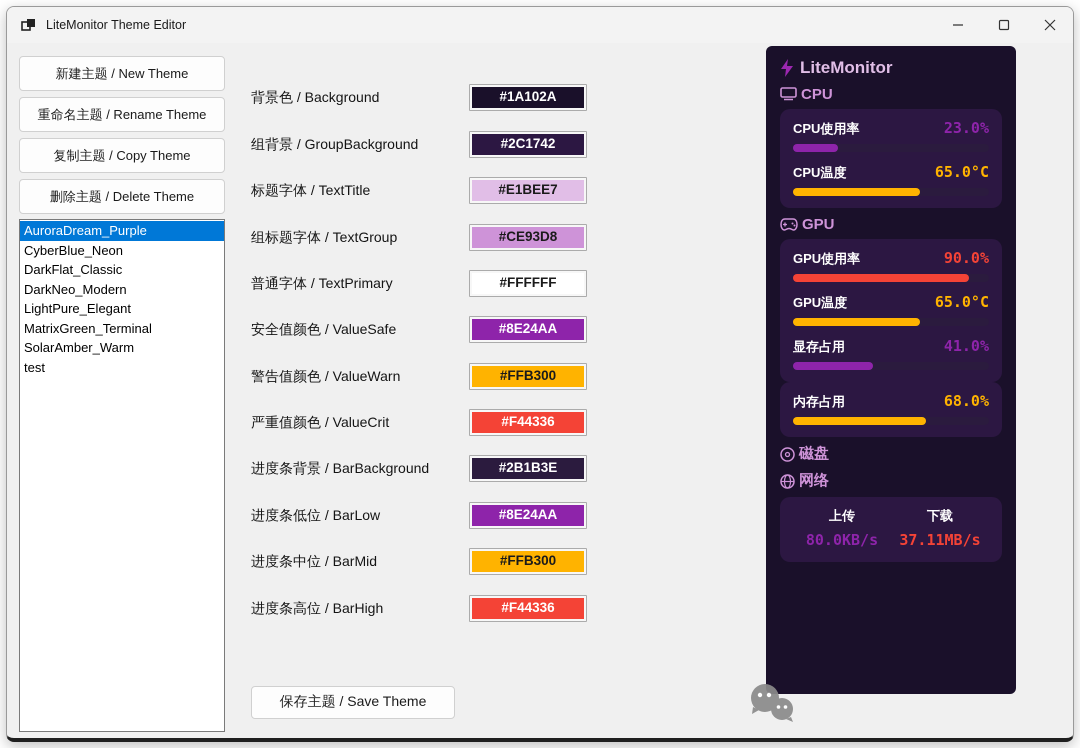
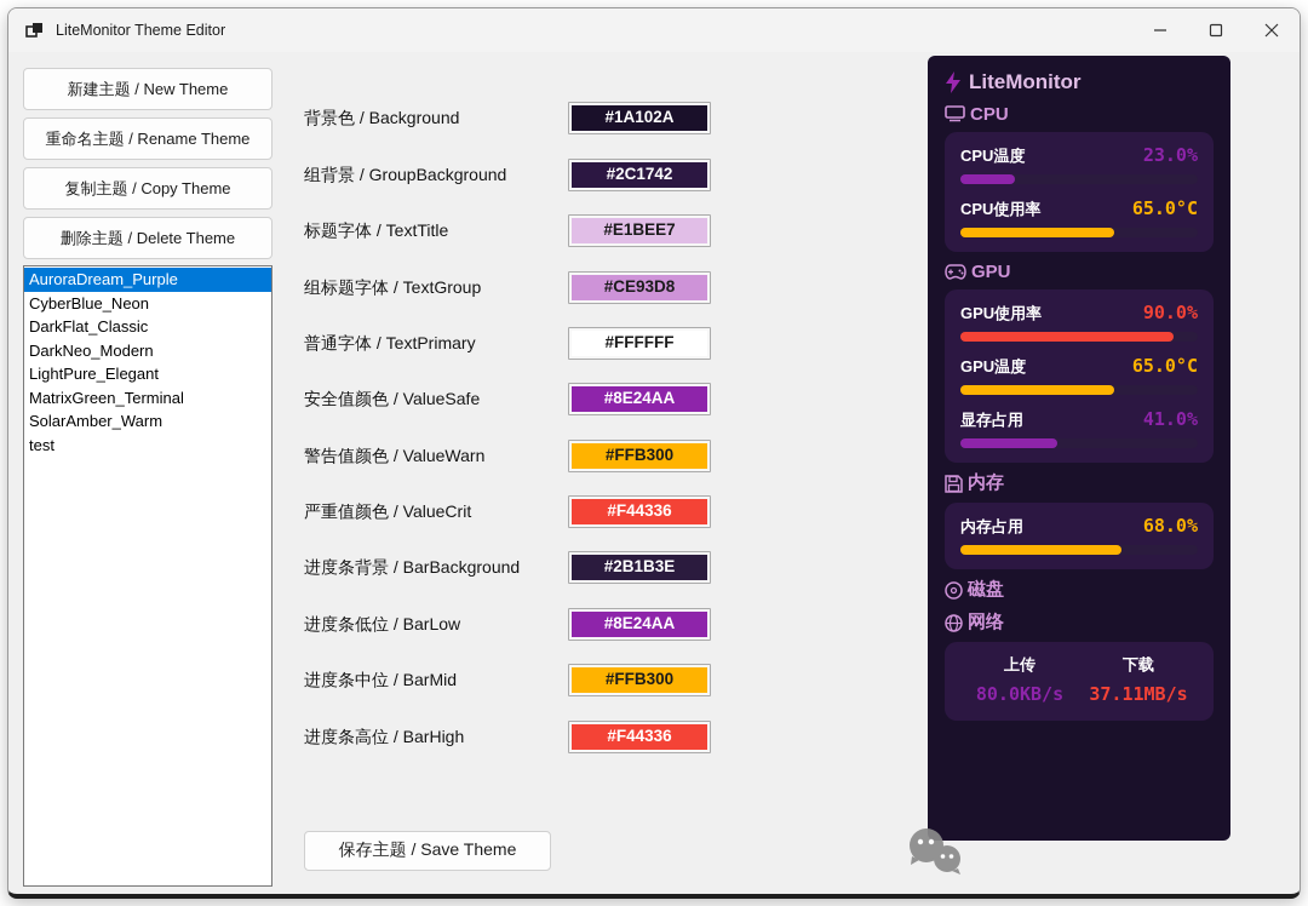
  LiteMonitor Theme Editor
  新建主题 / New Theme
  重命名主题 / Rename Theme
  复制主题 / Copy Theme
  删除主题 / Delete Theme
  AuroraDream_Purple
  CyberBlue_Neon
  DarkFlat_Classic
  DarkNeo_Modern
  LightPure_Elegant
  MatrixGreen_Terminal
  SolarAmber_Warm
  test
  背景色 / Background
  #1A102A
  组背景 / GroupBackground
  #2C1742
  标题字体 / TextTitle
  #E1BEE7
  组标题字体 / TextGroup
  #CE93D8
  普通字体 / TextPrimary
  #FFFFFF
  安全值颜色 / ValueSafe
  #8E24AA
  警告值颜色 / ValueWarn
  #FFB300
  严重值颜色 / ValueCrit
  #F44336
  进度条背景 / BarBackground
  #2B1B3E
  进度条低位 / BarLow
  #8E24AA
  进度条中位 / BarMid
  #FFB300
  进度条高位 / BarHigh
  #F44336
  保存主题 / Save Theme
  LiteMonitor
  CPU
- CPU使用率
+ CPU温度
  23.0%
- CPU温度
+ CPU使用率
  65.0°C
  GPU
  GPU使用率
  90.0%
  GPU温度
  65.0°C
  显存占用
  41.0%
+ 内存
  内存占用
  68.0%
  磁盘
  网络
  上传
  80.0KB/s
  下载
  37.11MB/s
